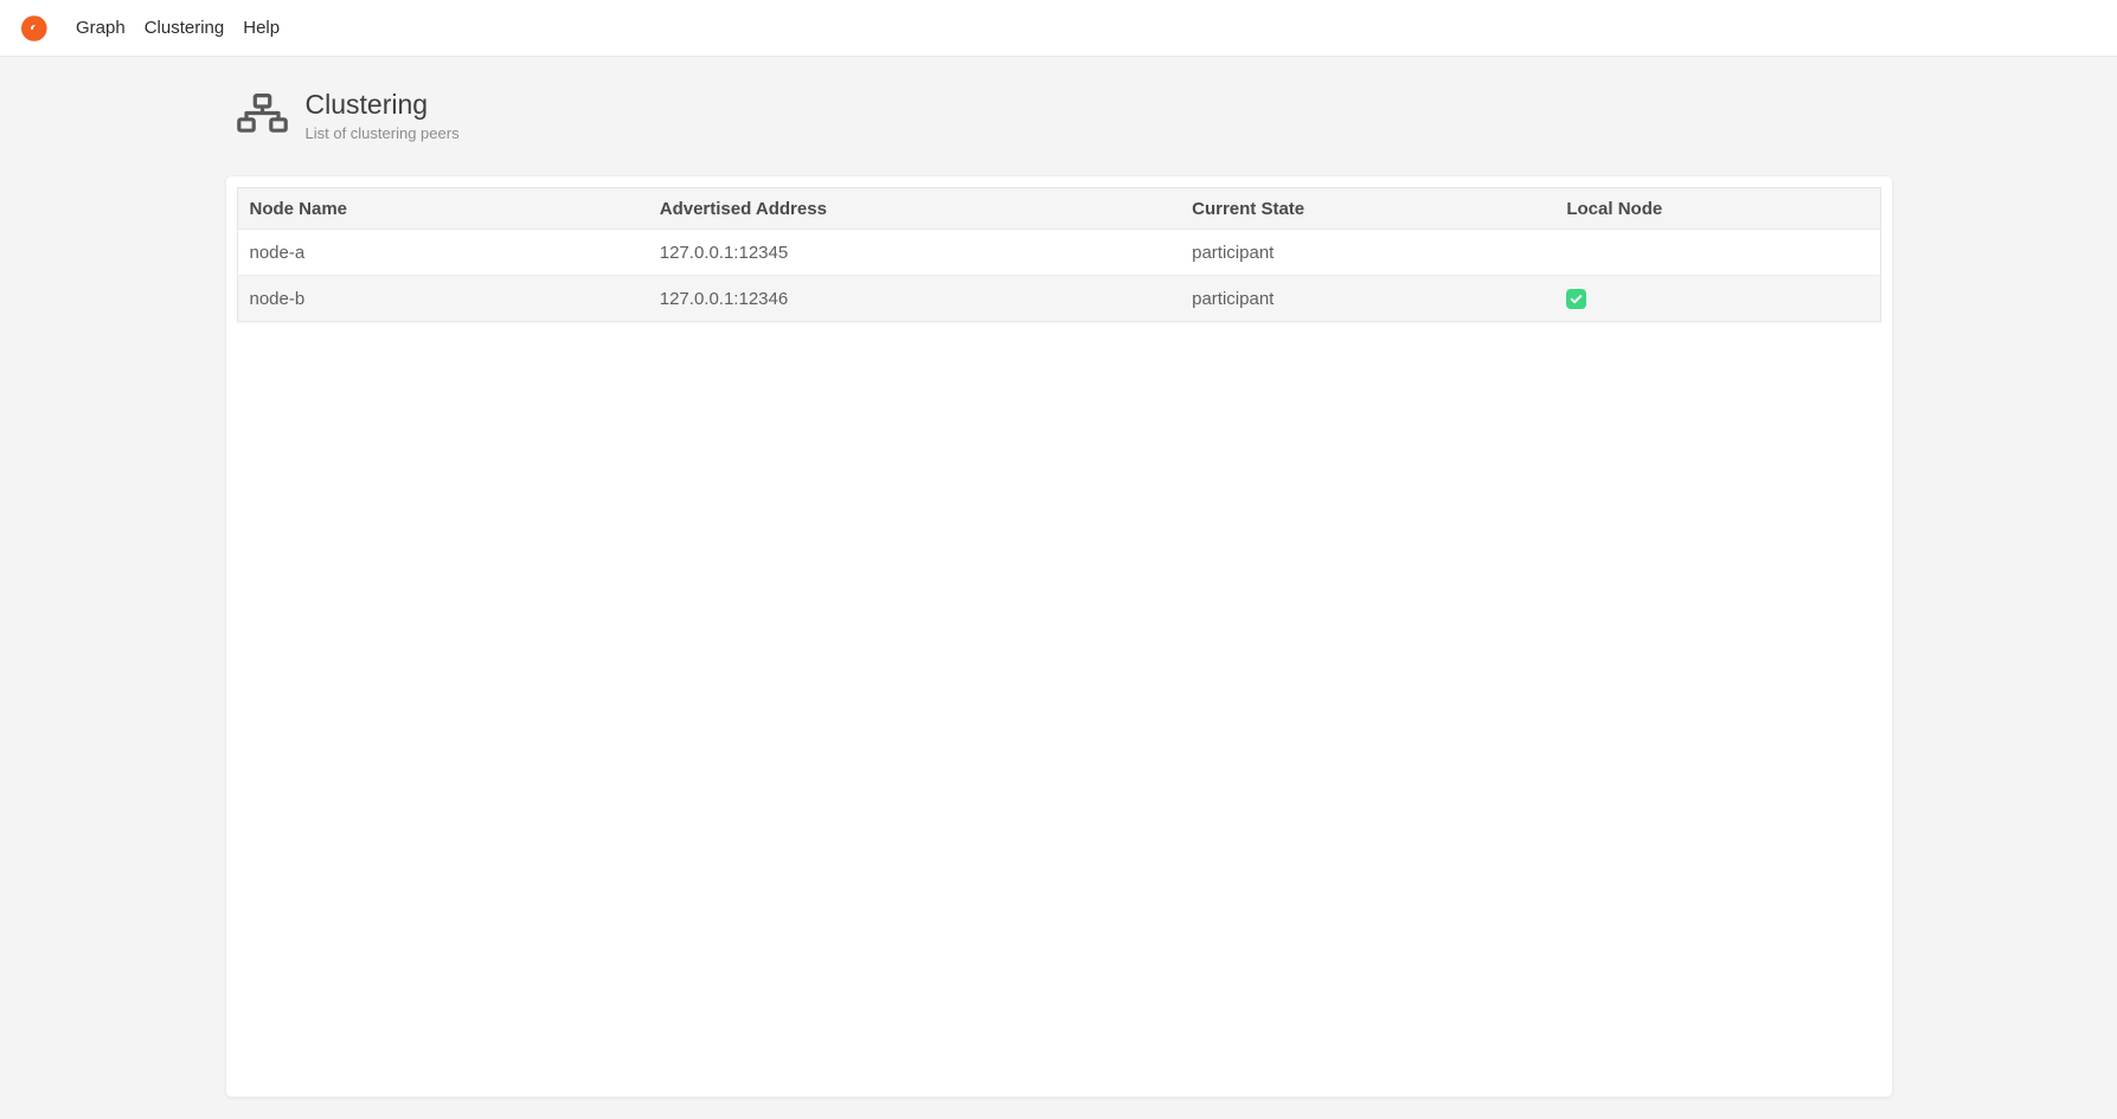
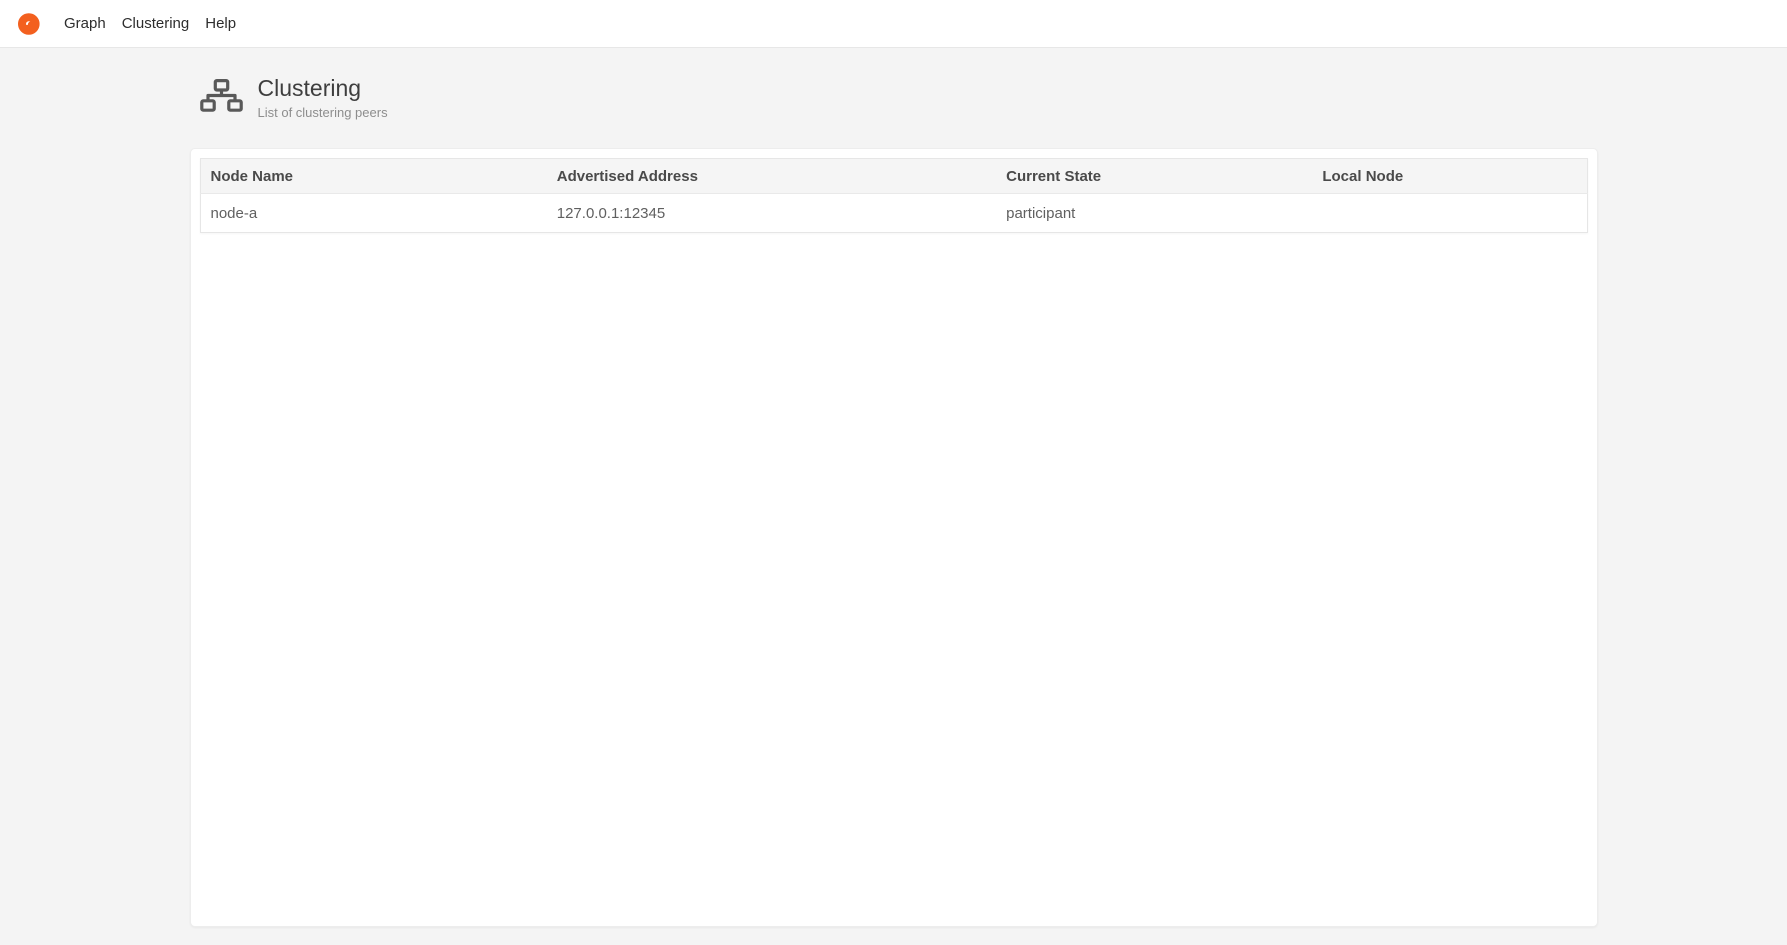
  Graph
  Clustering
  Help
  Clustering
  List of clustering peers
  Node Name	Advertised Address	Current State	Local Node
  node-a	127.0.0.1:12345	participant
- node-b	127.0.0.1:12346	participant
